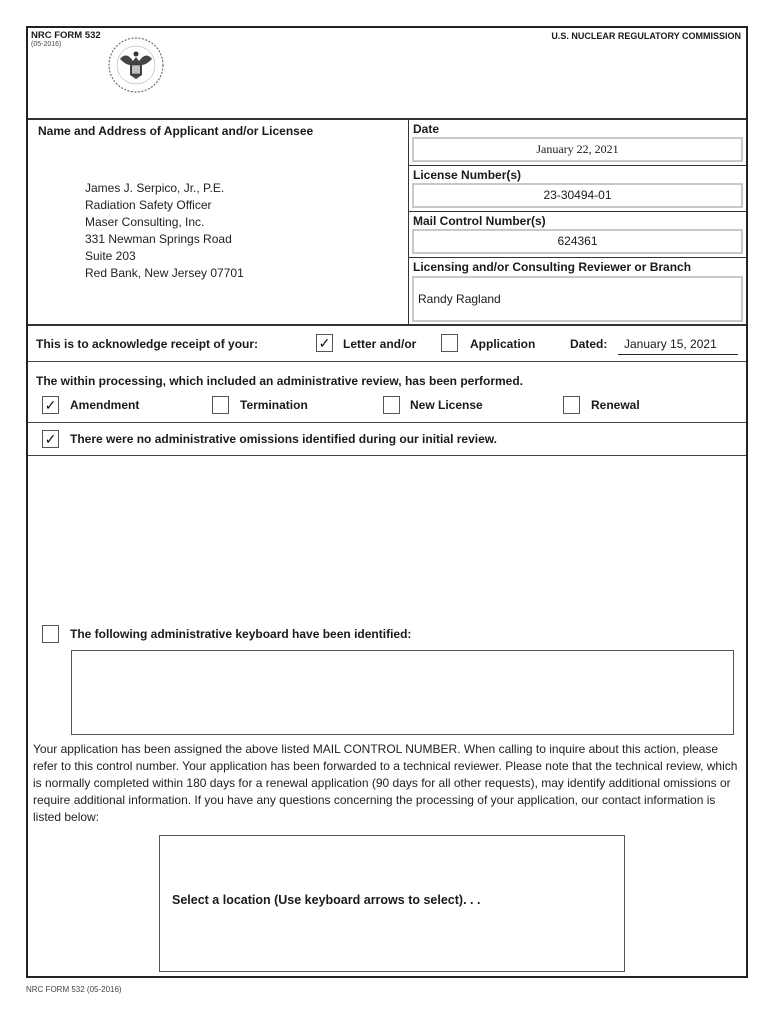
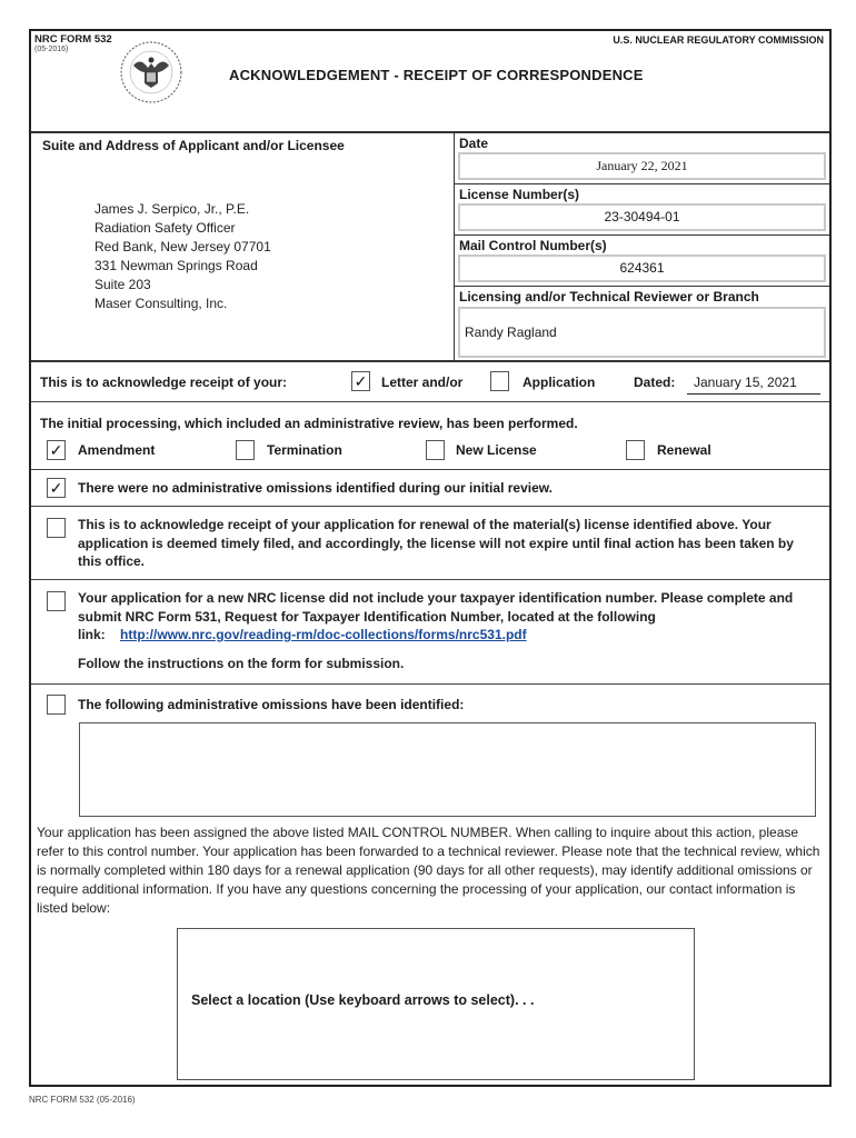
  NRC FORM 532
  U.S. NUCLEAR REGULATORY COMMISSION
+ ACKNOWLEDGEMENT - RECEIPT OF CORRESPONDENCE
- Name and Address of Applicant and/or Licensee
+ Suite and Address of Applicant and/or Licensee
  James J. Serpico, Jr., P.E.
  Radiation Safety Officer
- Maser Consulting, Inc.
+ Red Bank, New Jersey 07701
  331 Newman Springs Road
  Suite 203
- Red Bank, New Jersey 07701
+ Maser Consulting, Inc.
  Date
  January 22, 2021
  License Number(s)
  23-30494-01
  Mail Control Number(s)
  624361
- Licensing and/or Consulting Reviewer or Branch
+ Licensing and/or Technical Reviewer or Branch
  Randy Ragland
  This is to acknowledge receipt of your:
  ✓
  Letter and/or
  Application
  Dated:
  January 15, 2021
- The within processing, which included an administrative review, has been performed.
+ The initial processing, which included an administrative review, has been performed.
  ✓
  Amendment
  Termination
  New License
  Renewal
  ✓
  There were no administrative omissions identified during our initial review.
+ This is to acknowledge receipt of your application for renewal of the material(s) license identified above. Your application is deemed timely filed, and accordingly, the license will not expire until final action has been taken by this office.
+ Your application for a new NRC license did not include your taxpayer identification number. Please complete and submit NRC Form 531, Request for Taxpayer Identification Number, located at the following link: http://www.nrc.gov/reading-rm/doc-collections/forms/nrc531.pdf
+ Follow the instructions on the form for submission.
- The following administrative keyboard have been identified:
+ The following administrative omissions have been identified:
  Your application has been assigned the above listed MAIL CONTROL NUMBER. When calling to inquire about this action, please refer to this control number. Your application has been forwarded to a technical reviewer. Please note that the technical review, which is normally completed within 180 days for a renewal application (90 days for all other requests), may identify additional omissions or require additional information. If you have any questions concerning the processing of your application, our contact information is listed below:
  Select a location (Use keyboard arrows to select). . .
  NRC FORM 532 (05-2016)
